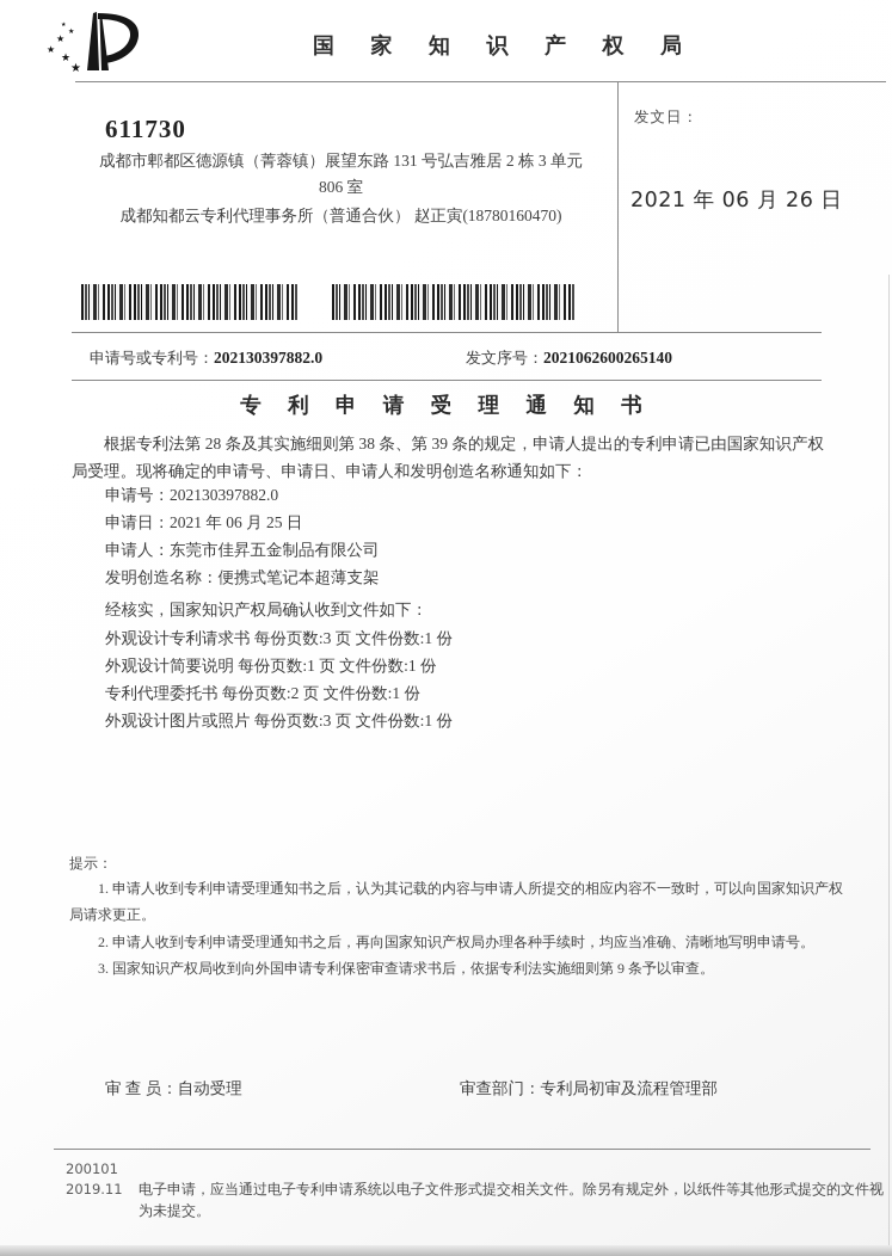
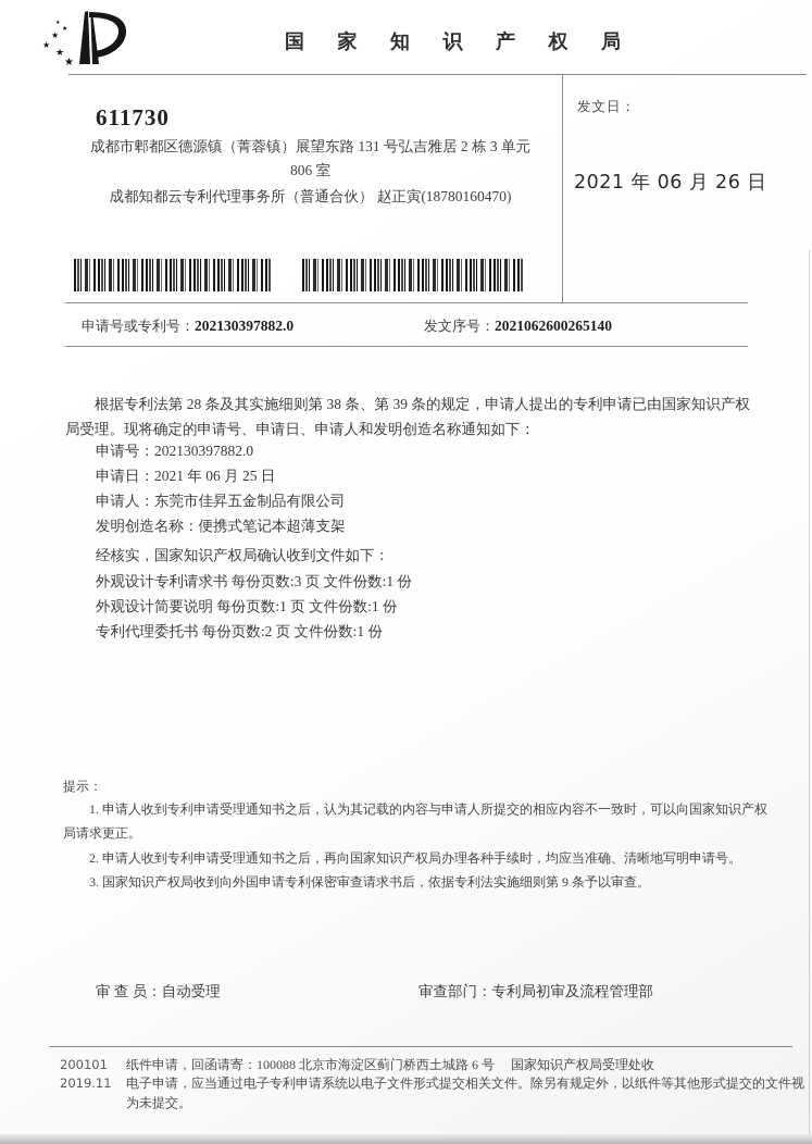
  ★
  ★
  ★
  ★
  国 家 知 识 产 权 局
  发文日：
  2021 年 06 月 26 日
  611730
  成都市郫都区德源镇（菁蓉镇）展望东路 131 号弘吉雅居 2 栋 3 单元
  806 室
  成都知都云专利代理事务所（普通合伙） 赵正寅(18780160470)
  申请号或专利号：202130397882.0
  发文序号：2021062600265140
- 专 利 申 请 受 理 通 知 书
  根据专利法第 28 条及其实施细则第 38 条、第 39 条的规定，申请人提出的专利申请已由国家知识产权局受理。现将确定的申请号、申请日、申请人和发明创造名称通知如下：
  申请号：202130397882.0
  申请日：2021 年 06 月 25 日
  申请人：东莞市佳昇五金制品有限公司
  发明创造名称：便携式笔记本超薄支架
  经核实，国家知识产权局确认收到文件如下：
  外观设计专利请求书 每份页数:3 页 文件份数:1 份
  外观设计简要说明 每份页数:1 页 文件份数:1 份
  专利代理委托书 每份页数:2 页 文件份数:1 份
- 外观设计图片或照片 每份页数:3 页 文件份数:1 份
  提示：
  1. 申请人收到专利申请受理通知书之后，认为其记载的内容与申请人所提交的相应内容不一致时，可以向国家知识产权局请求更正。
  2. 申请人收到专利申请受理通知书之后，再向国家知识产权局办理各种手续时，均应当准确、清晰地写明申请号。
  3. 国家知识产权局收到向外国申请专利保密审查请求书后，依据专利法实施细则第 9 条予以审查。
  审 查 员：自动受理
  审查部门：专利局初审及流程管理部
  200101
  2019.11
+ 纸件申请，回函请寄：100088 北京市海淀区蓟门桥西土城路 6 号 国家知识产权局受理处收
  电子申请，应当通过电子专利申请系统以电子文件形式提交相关文件。除另有规定外，以纸件等其他形式提交的文件视为未提交。
